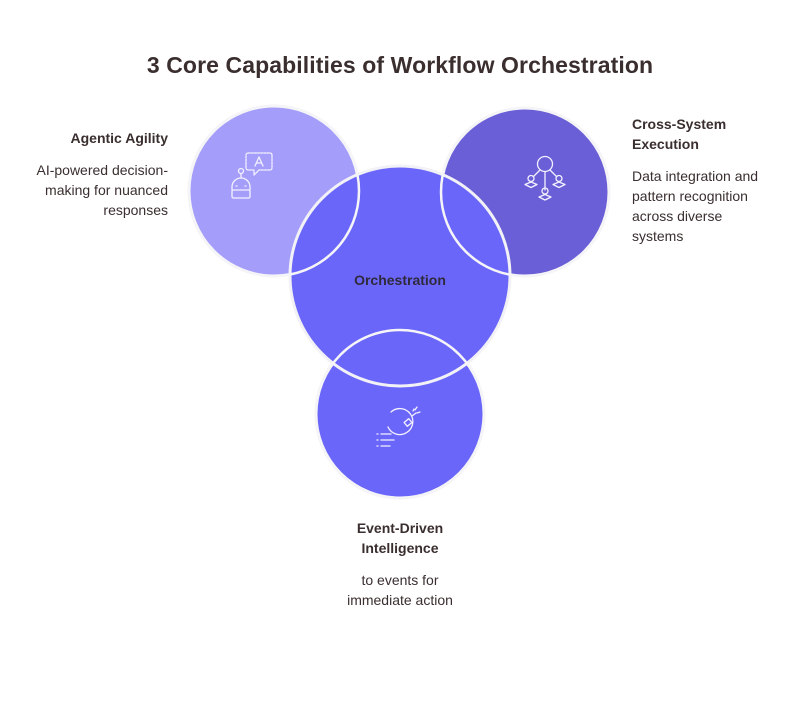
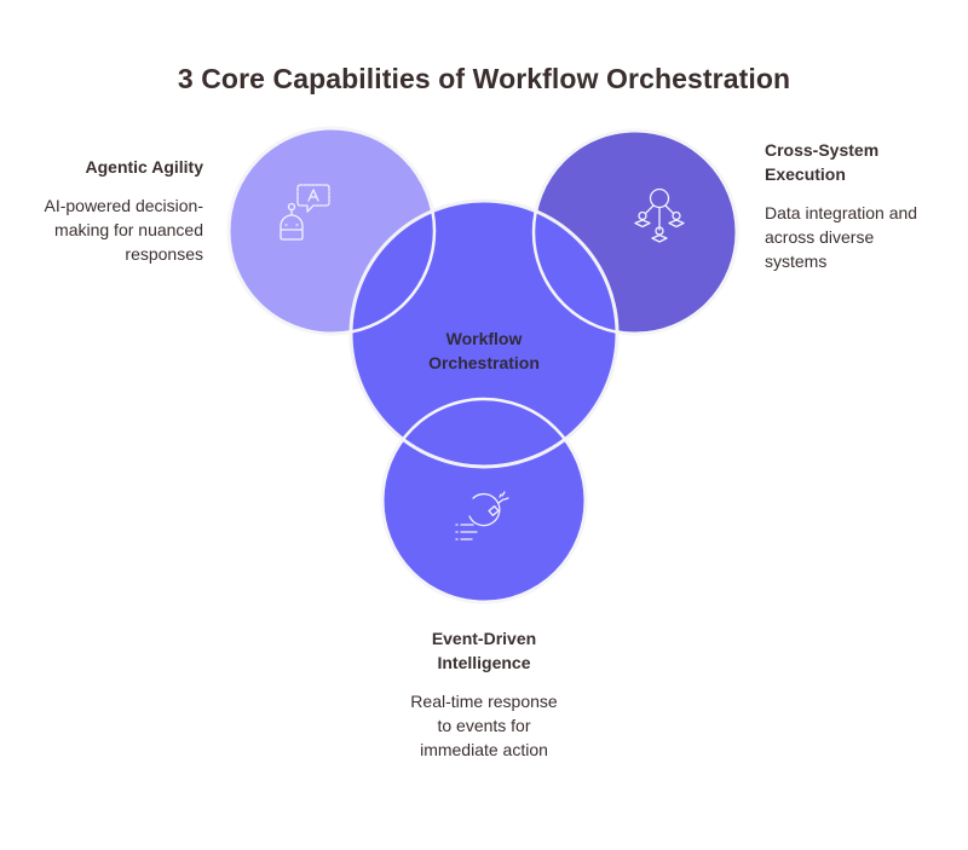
  3 Core Capabilities of Workflow Orchestration
+ Workflow
  Orchestration
  Agentic Agility
  AI-powered decision-
  making for nuanced
  responses
  Cross-System
  Execution
  Data integration and
- pattern recognition
  across diverse
  systems
  Event-Driven
  Intelligence
+ Real-time response
  to events for
  immediate action
